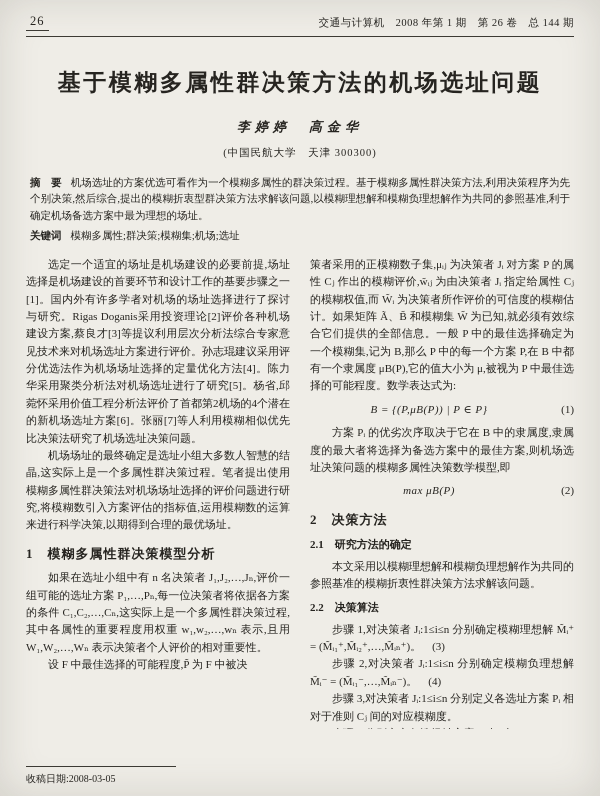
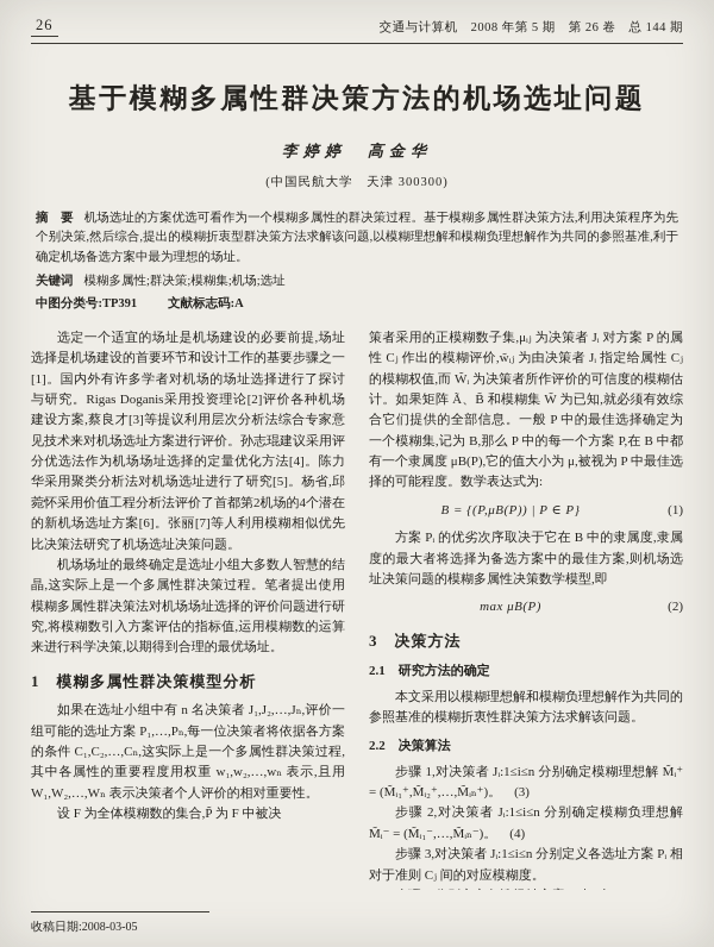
  26
- 交通与计算机 2008 年第 1 期 第 26 卷 总 144 期
+ 交通与计算机 2008 年第 5 期 第 26 卷 总 144 期
  基于模糊多属性群决策方法的机场选址问题
  李婷婷 高金华
  (中国民航大学 天津 300300)
  摘 要 机场选址的方案优选可看作为一个模糊多属性的群决策过程。基于模糊多属性群决策方法,利用决策程序为先个别决策,然后综合,提出的模糊折衷型群决策方法求解该问题,以模糊理想解和模糊负理想解作为共同的参照基准,利于确定机场备选方案中最为理想的场址。
  关键词 模糊多属性;群决策;模糊集;机场;选址
+ 中图分类号:TP391 文献标志码:A
  选定一个适宜的场址是机场建设的必要前提,场址选择是机场建设的首要环节和设计工作的基要步骤之一[1]。国内外有许多学者对机场的场址选择进行了探讨与研究。Rigas Doganis采用投资理论[2]评价各种机场建设方案,蔡良才[3]等提议利用层次分析法综合专家意见技术来对机场选址方案进行评价。孙志琨建议采用评分优选法作为机场场址选择的定量优化方法[4]。陈力华采用聚类分析法对机场选址进行了研究[5]。杨省,邱菀怀采用价值工程分析法评价了首都第2机场的4个潜在的新机场选址方案[6]。张丽[7]等人利用模糊相似优先比决策法研究了机场选址决策问题。
  机场场址的最终确定是选址小组大多数人智慧的结晶,这实际上是一个多属性群决策过程。笔者提出使用模糊多属性群决策法对机场场址选择的评价问题进行研究,将模糊数引入方案评估的指标值,运用模糊数的运算来进行科学决策,以期得到合理的最优场址。
  1 模糊多属性群决策模型分析
  如果在选址小组中有 n 名决策者 J₁,J₂,…,Jₙ,评价一组可能的选址方案 P₁,…,Pₙ,每一位决策者将依据各方案的条件 C₁,C₂,…,Cₙ,这实际上是一个多属性群决策过程,其中各属性的重要程度用权重 w₁,w₂,…,wₙ 表示,且用 W₁,W₂,…,Wₙ 表示决策者个人评价的相对重要性。
- 设 F 中最佳选择的可能程度,P̃ 为 F 中被决
+ 设 F 为全体模糊数的集合,P̃ 为 F 中被决
  策者采用的正模糊数子集,μᵢⱼ 为决策者 Jᵢ 对方案 P 的属性 Cⱼ 作出的模糊评价,w̃ᵢⱼ 为由决策者 Jᵢ 指定给属性 Cⱼ 的模糊权值,而 W̃ᵢ 为决策者所作评价的可信度的模糊估计。如果矩阵 Ã、B̃ 和模糊集 W̃ 为已知,就必须有效综合它们提供的全部信息。一般 P 中的最佳选择确定为一个模糊集,记为 B,那么 P 中的每一个方案 P,在 B 中都有一个隶属度 μB(P),它的值大小为 μ,被视为 P 中最佳选择的可能程度。数学表达式为:
  B = {(P,μB(P)) | P ∈ P}
  (1)
  方案 Pᵢ 的优劣次序取决于它在 B 中的隶属度,隶属度的最大者将选择为备选方案中的最佳方案,则机场选址决策问题的模糊多属性决策数学模型,即
  max μB(P)
  (2)
- 2 决策方法
+ 3 决策方法
  2.1 研究方法的确定
  本文采用以模糊理想解和模糊负理想解作为共同的参照基准的模糊折衷性群决策方法求解该问题。
  2.2 决策算法
  步骤 1,对决策者 Jᵢ:1≤i≤n 分别确定模糊理想解 M̃ᵢ⁺ = (M̃ᵢ₁⁺,M̃ᵢ₂⁺,…,M̃ᵢₙ⁺)。 (3)
  步骤 2,对决策者 Jᵢ:1≤i≤n 分别确定模糊负理想解 M̃ᵢ⁻ = (M̃ᵢ₁⁻,…,M̃ᵢₙ⁻)。 (4)
  步骤 3,对决策者 Jᵢ:1≤i≤n 分别定义各选址方案 Pᵢ 相对于准则 Cⱼ 间的对应模糊度。
  收稿日期:2008-03-05
